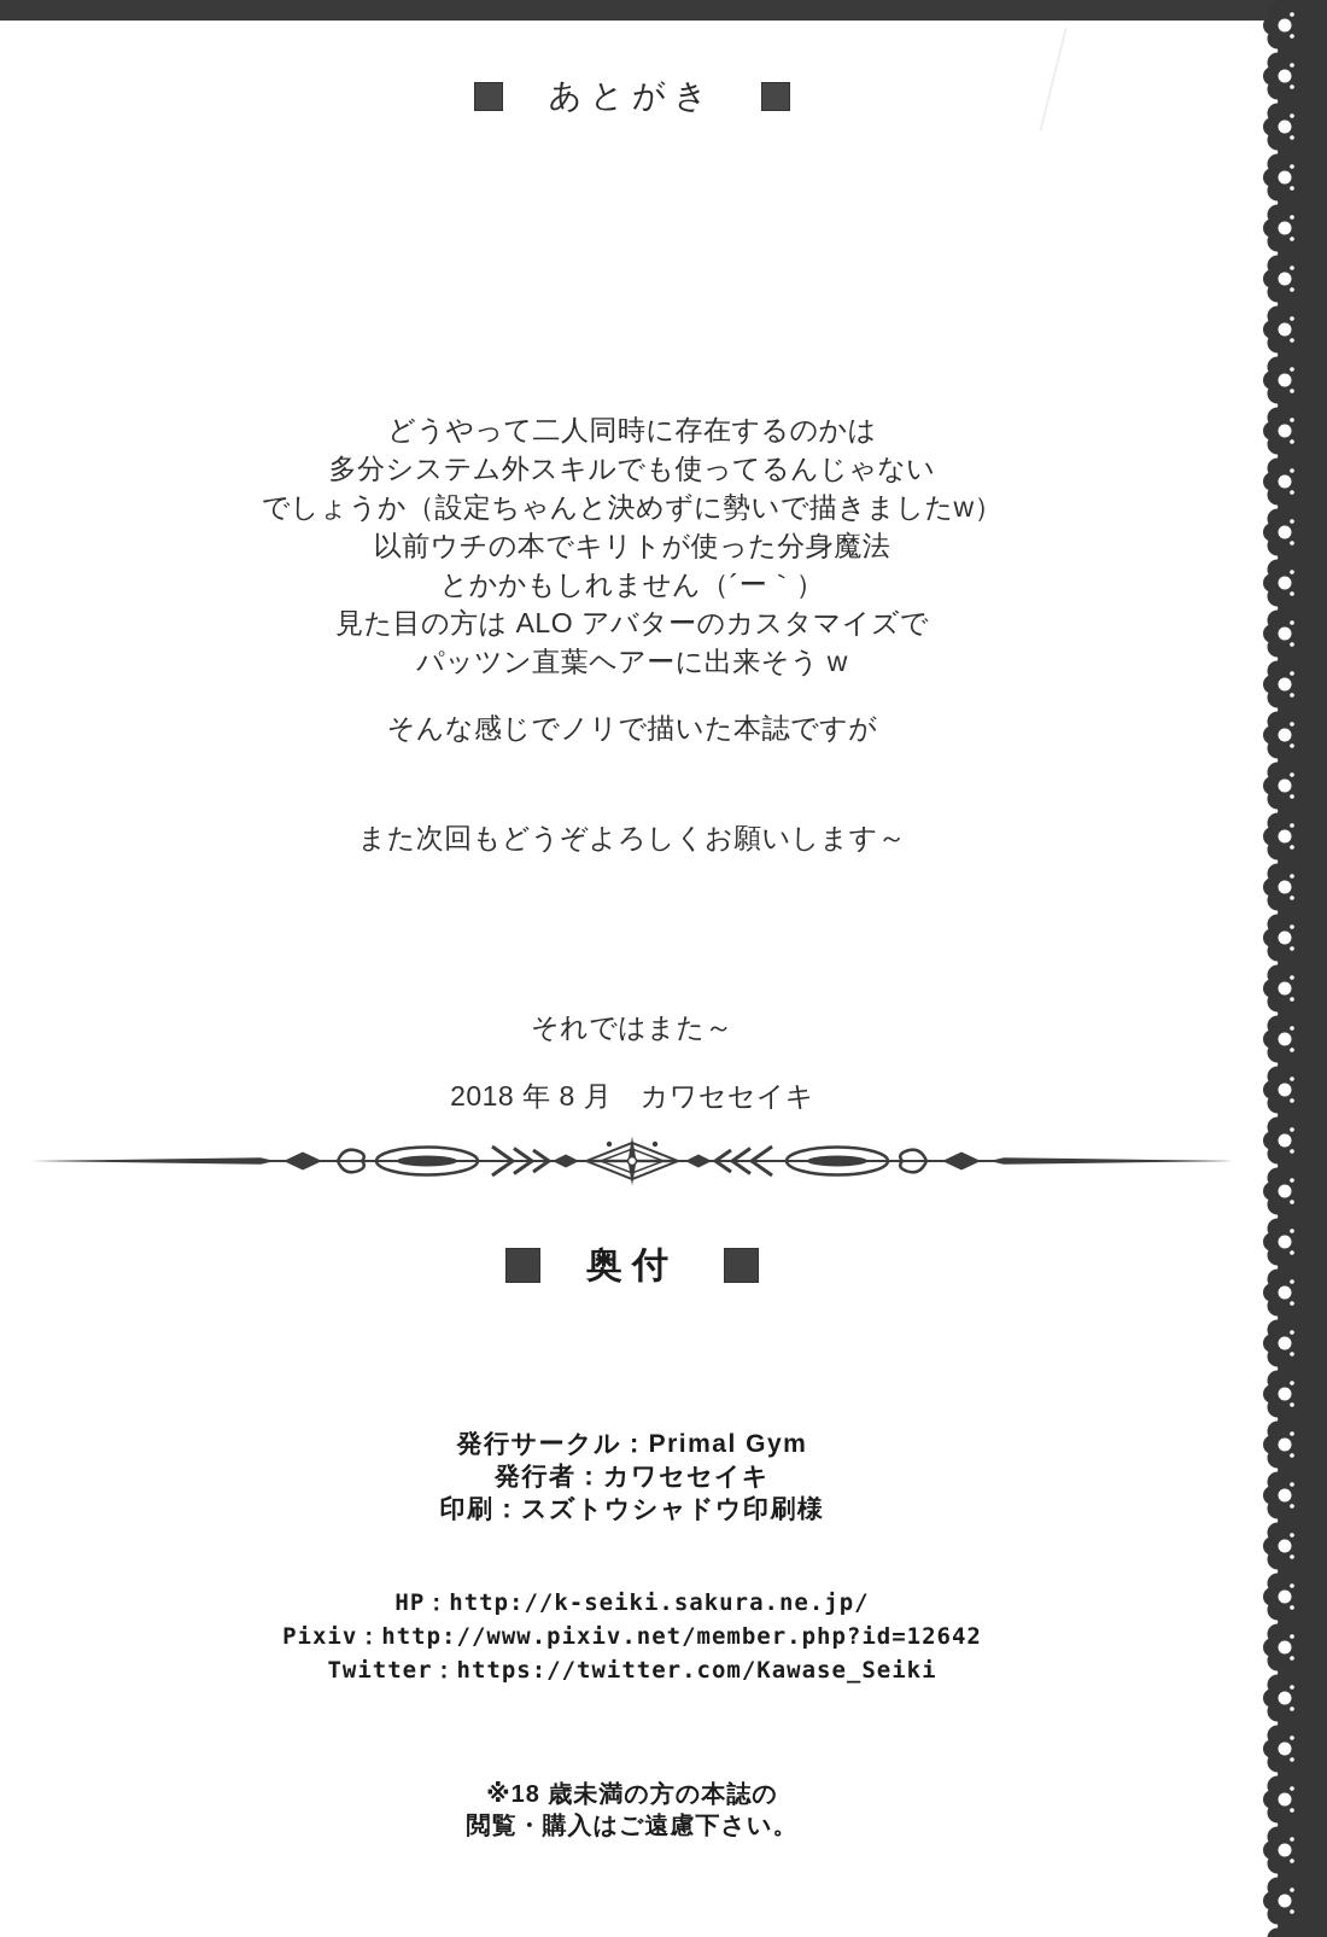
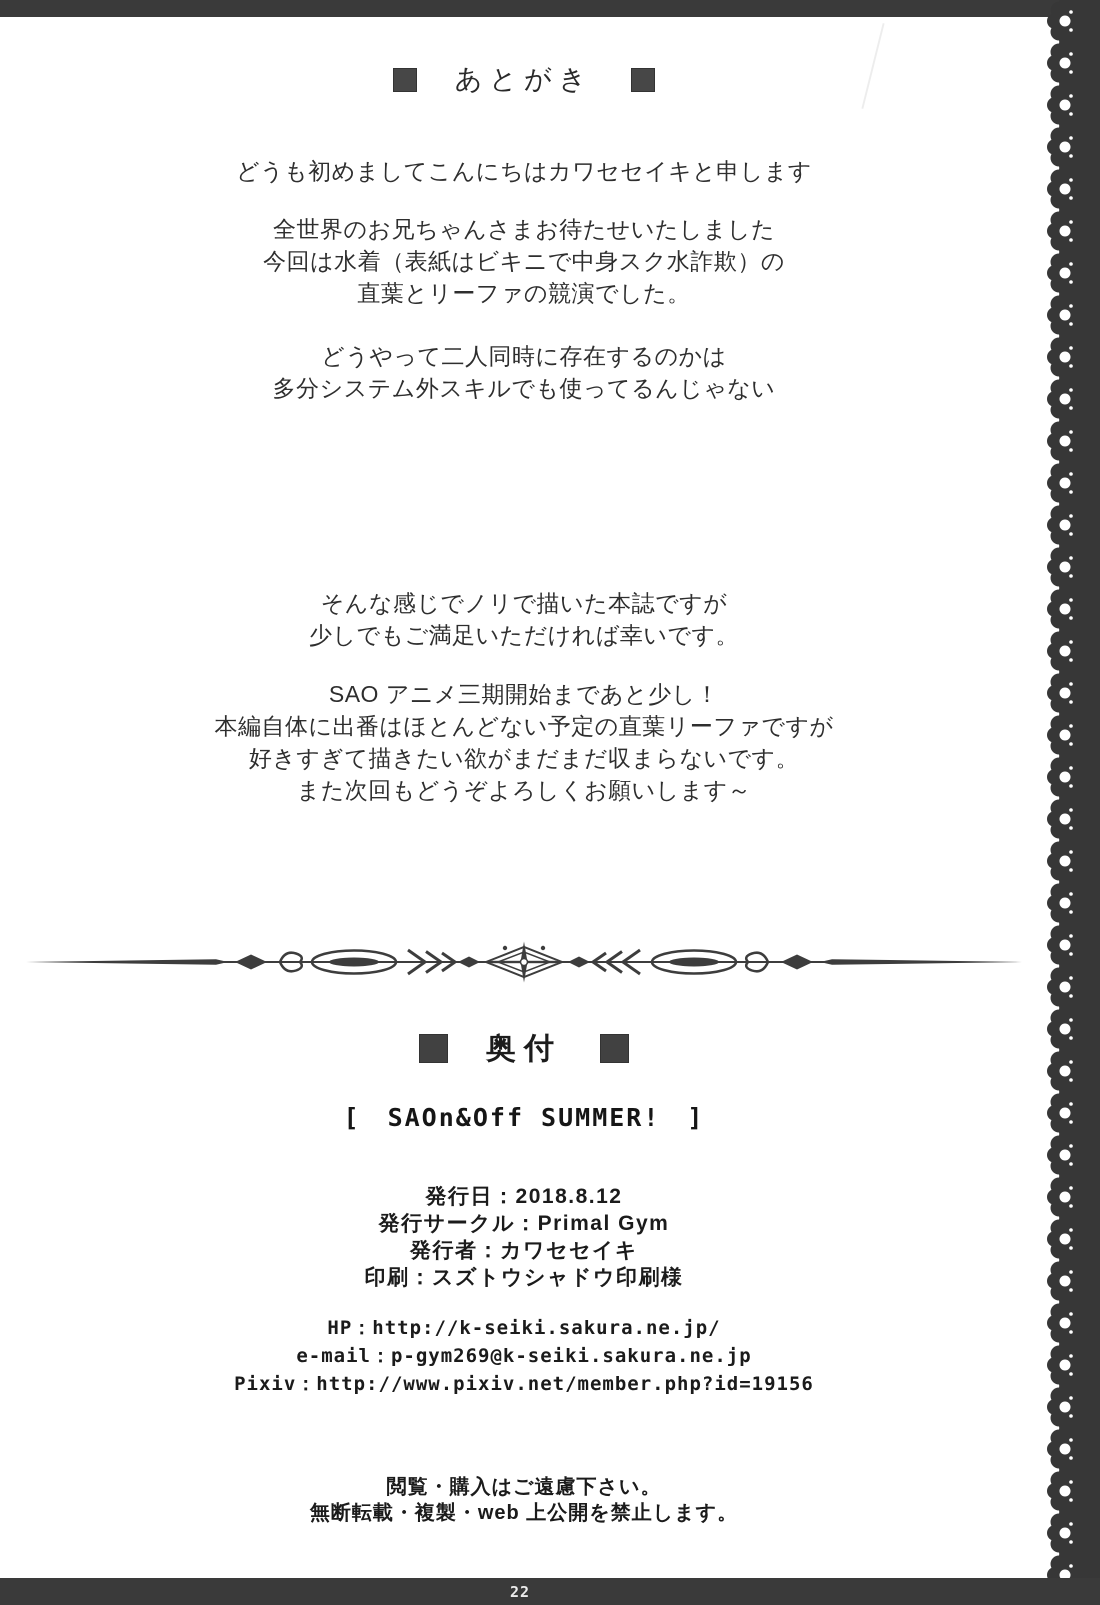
  あとがき
+ どうも初めましてこんにちはカワセセイキと申します
+ 全世界のお兄ちゃんさまお待たせいたしました
+ 今回は水着（表紙はビキニで中身スク水詐欺）の
+ 直葉とリーファの競演でした。
  どうやって二人同時に存在するのかは
  多分システム外スキルでも使ってるんじゃない
- でしょうか（設定ちゃんと決めずに勢いで描きましたw）
- 以前ウチの本でキリトが使った分身魔法
- とかかもしれません（´ー｀）
- 見た目の方は ALO アバターのカスタマイズで
- パッツン直葉ヘアーに出来そう w
  そんな感じでノリで描いた本誌ですが
+ 少しでもご満足いただければ幸いです。
+ SAO アニメ三期開始まであと少し！
+ 本編自体に出番はほとんどない予定の直葉リーファですが
+ 好きすぎて描きたい欲がまだまだ収まらないです。
  また次回もどうぞよろしくお願いします～
- それではまた～
- 2018 年 8 月 カワセセイキ
  奥付
+ [ SAOn&Off SUMMER! ]
+ 発行日：2018.8.12
  発行サークル：Primal Gym
  発行者：カワセセイキ
  印刷：スズトウシャドウ印刷様
  HP：http://k-seiki.sakura.ne.jp/
+ e-mail：p-gym269@k-seiki.sakura.ne.jp
- Pixiv：http://www.pixiv.net/member.php?id=12642
+ Pixiv：http://www.pixiv.net/member.php?id=19156
- Twitter：https://twitter.com/Kawase_Seiki
- ※18 歳未満の方の本誌の
  閲覧・購入はご遠慮下さい。
+ 無断転載・複製・web 上公開を禁止します。
+ 22
